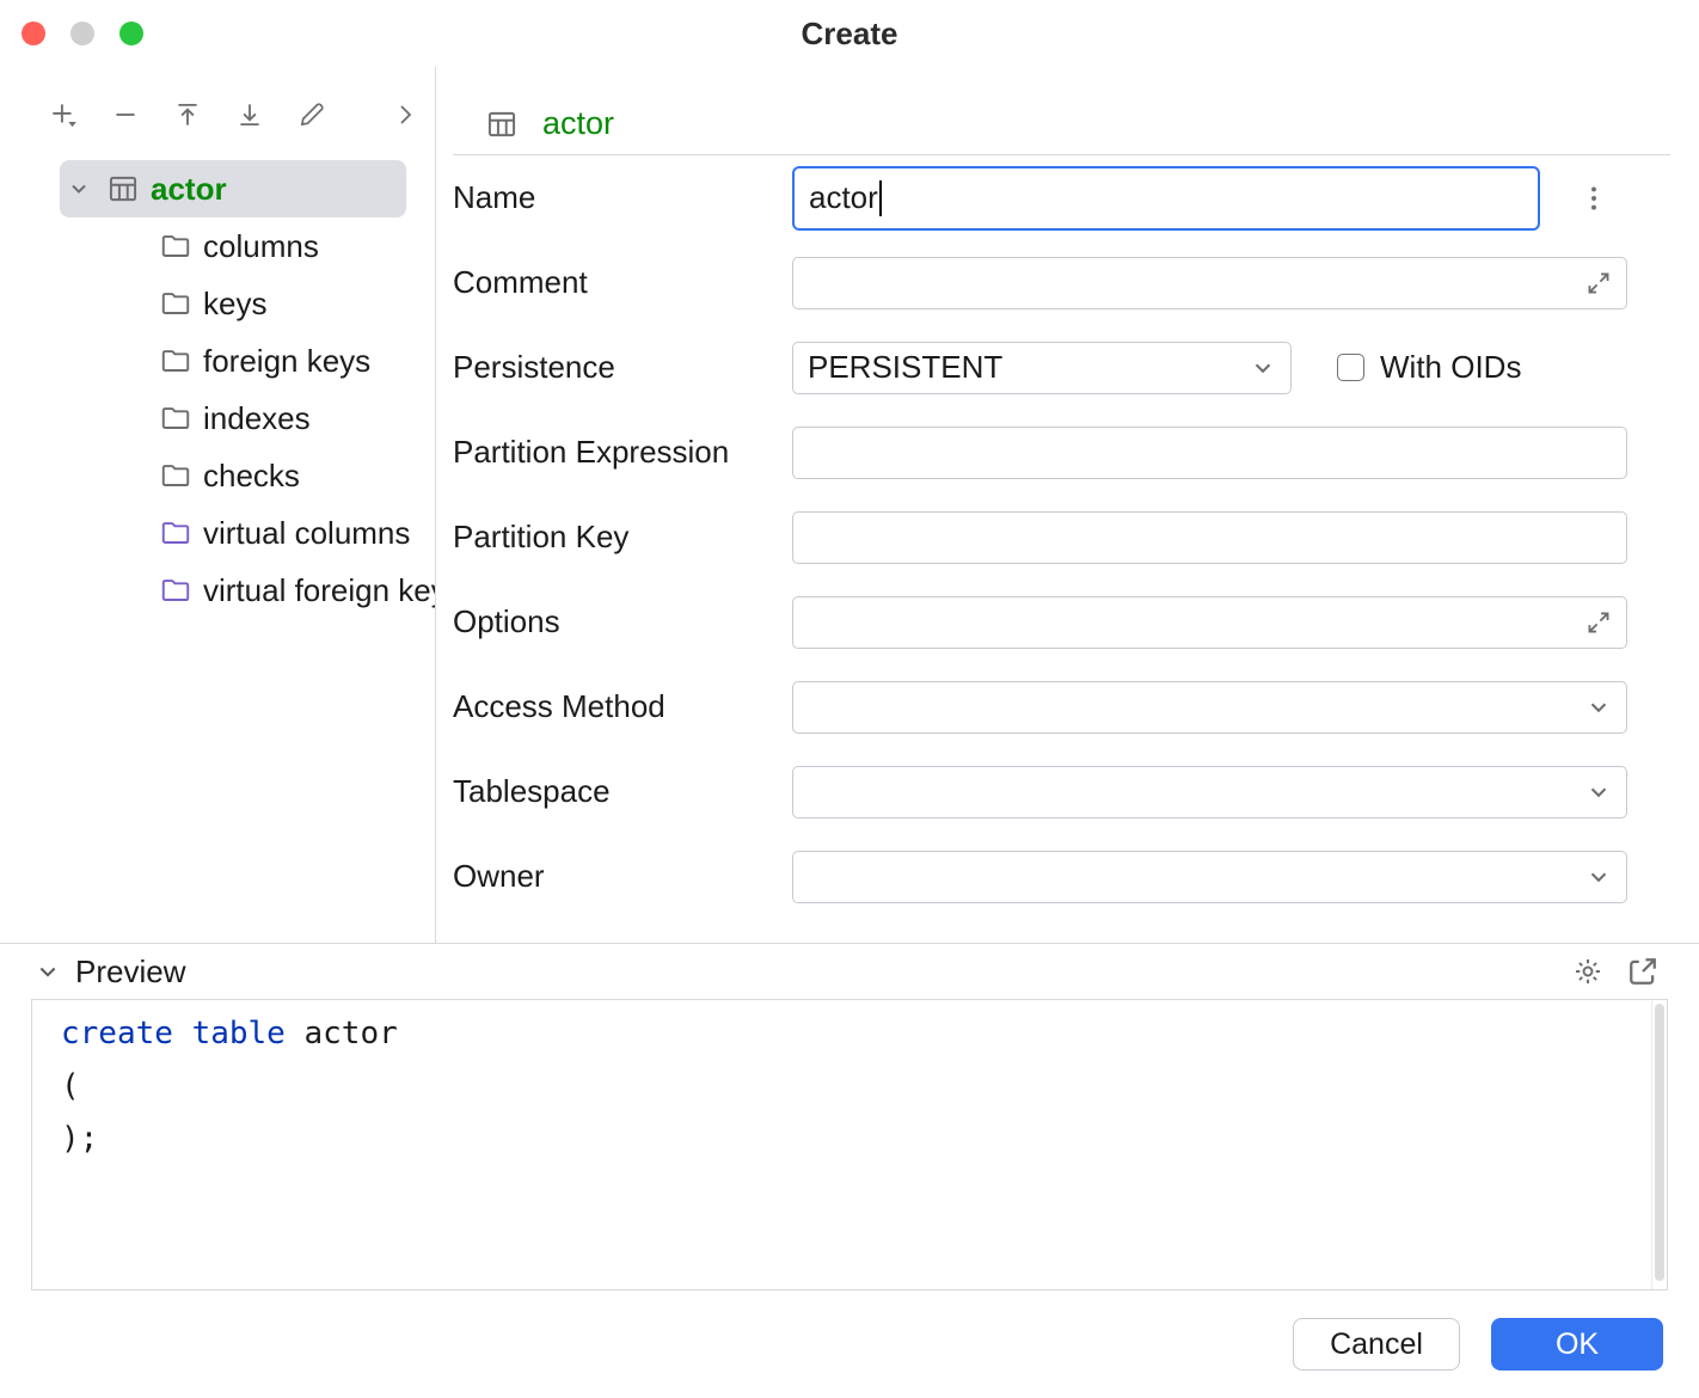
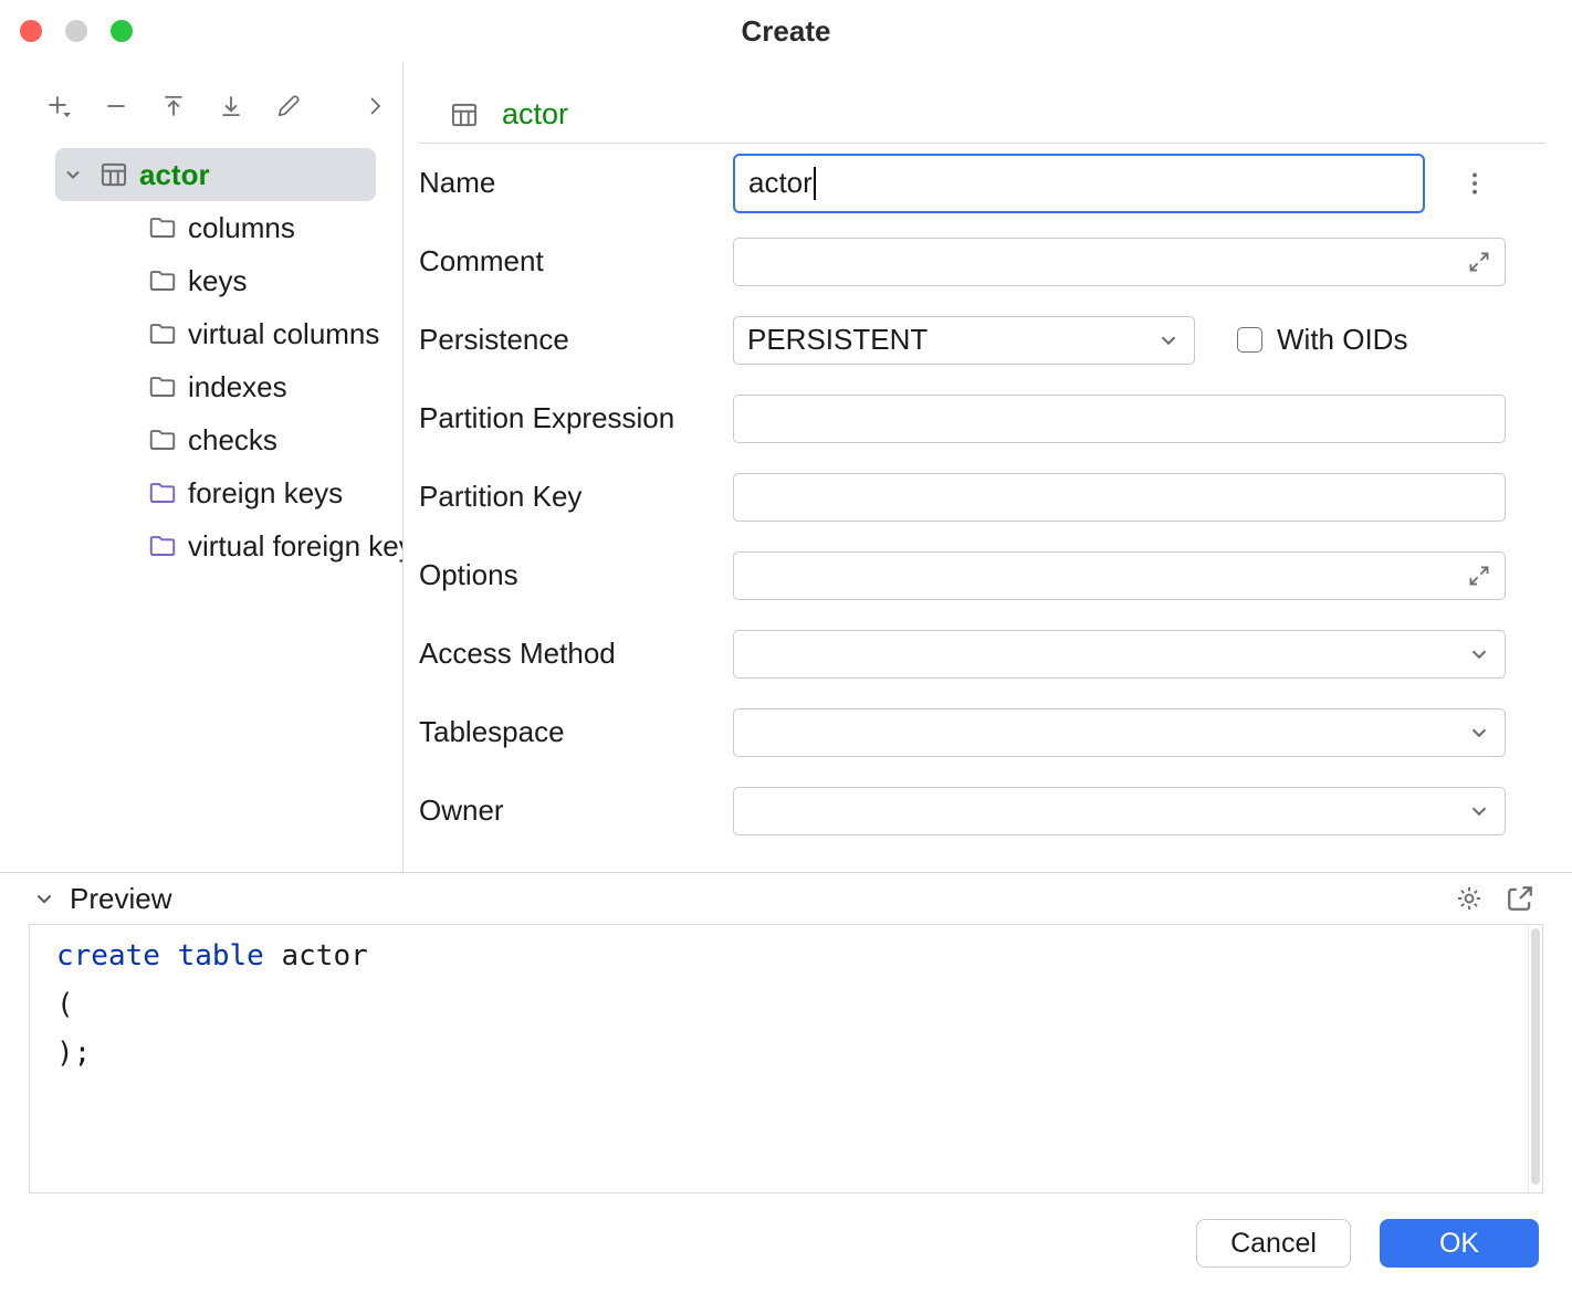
  Create
  actor
  columns
  keys
- foreign keys
+ virtual columns
  indexes
  checks
- virtual columns
+ foreign keys
  virtual foreign ke
  actor
  Name
  actor
  Comment
  Persistence
  PERSISTENT
  With OIDs
  Partition Expression
  Partition Key
  Options
  Access Method
  Tablespace
  Owner
  Preview
  create table actor
  (
  );
  Cancel
  OK
